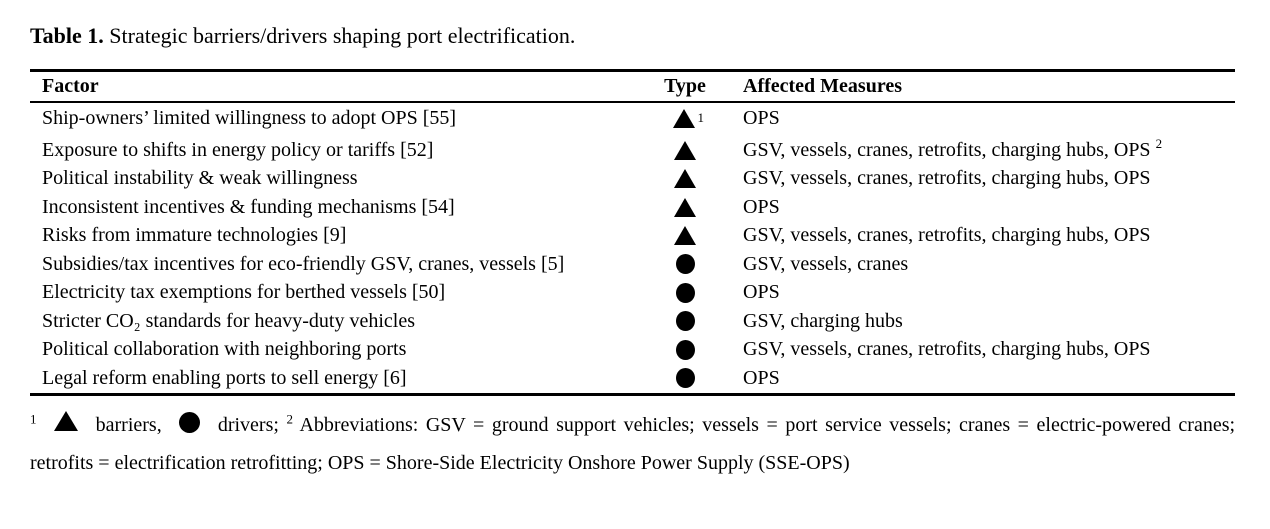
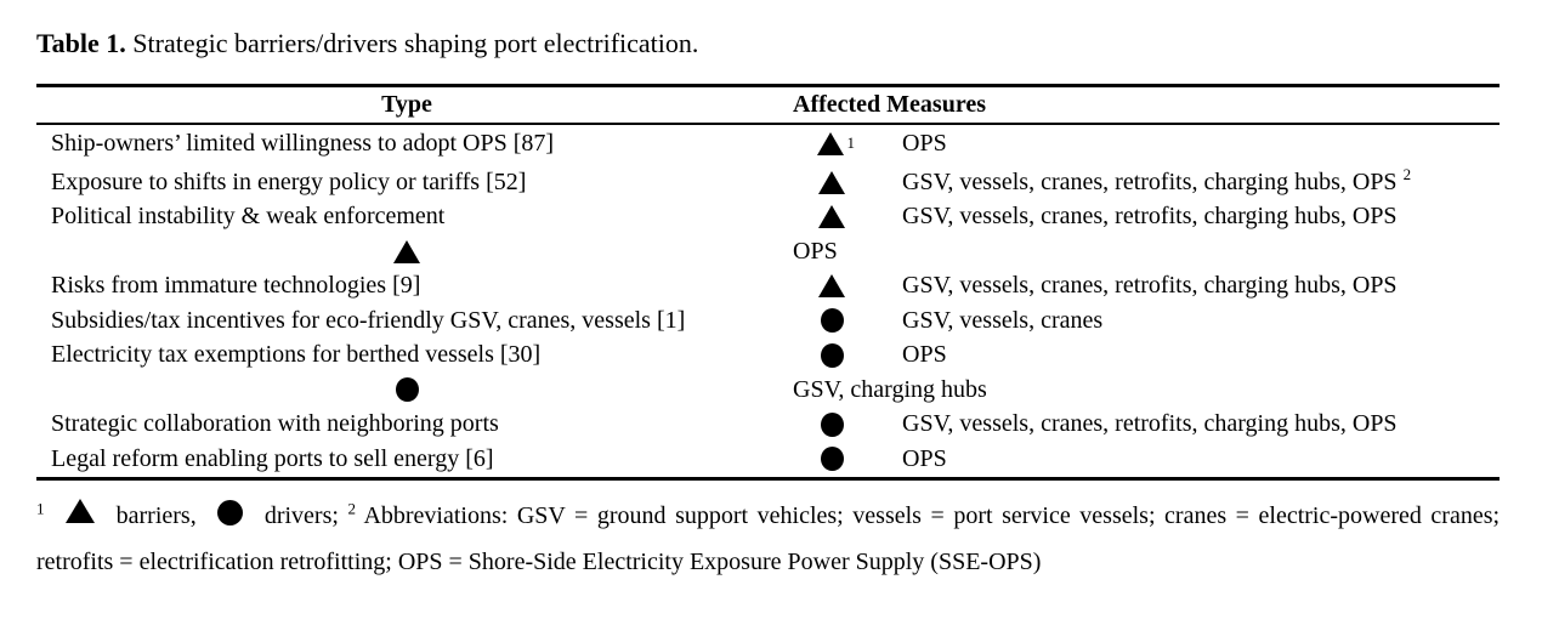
  Table 1. Strategic barriers/drivers shaping port electrification.
- Factor
  Type
  Affected Measures
- Ship-owners’ limited willingness to adopt OPS [55]
+ Ship-owners’ limited willingness to adopt OPS [87]
  1
  OPS
  Exposure to shifts in energy policy or tariffs [52]
  GSV, vessels, cranes, retrofits, charging hubs, OPS 2
- Political instability & weak willingness
+ Political instability & weak enforcement
  GSV, vessels, cranes, retrofits, charging hubs, OPS
- Inconsistent incentives & funding mechanisms [54]
  OPS
  Risks from immature technologies [9]
  GSV, vessels, cranes, retrofits, charging hubs, OPS
- Subsidies/tax incentives for eco-friendly GSV, cranes, vessels [5]
+ Subsidies/tax incentives for eco-friendly GSV, cranes, vessels [1]
  GSV, vessels, cranes
- Electricity tax exemptions for berthed vessels [50]
+ Electricity tax exemptions for berthed vessels [30]
  OPS
- Stricter CO₂ standards for heavy-duty vehicles
  GSV, charging hubs
- Political collaboration with neighboring ports
+ Strategic collaboration with neighboring ports
  GSV, vessels, cranes, retrofits, charging hubs, OPS
  Legal reform enabling ports to sell energy [6]
  OPS
- 1 barriers, drivers; 2 Abbreviations: GSV = ground support vehicles; vessels = port service vessels; cranes = electric-powered cranes; retrofits = electrification retrofitting; OPS = Shore-Side Electricity Onshore Power Supply (SSE-OPS)
+ 1 barriers, drivers; 2 Abbreviations: GSV = ground support vehicles; vessels = port service vessels; cranes = electric-powered cranes; retrofits = electrification retrofitting; OPS = Shore-Side Electricity Exposure Power Supply (SSE-OPS)
